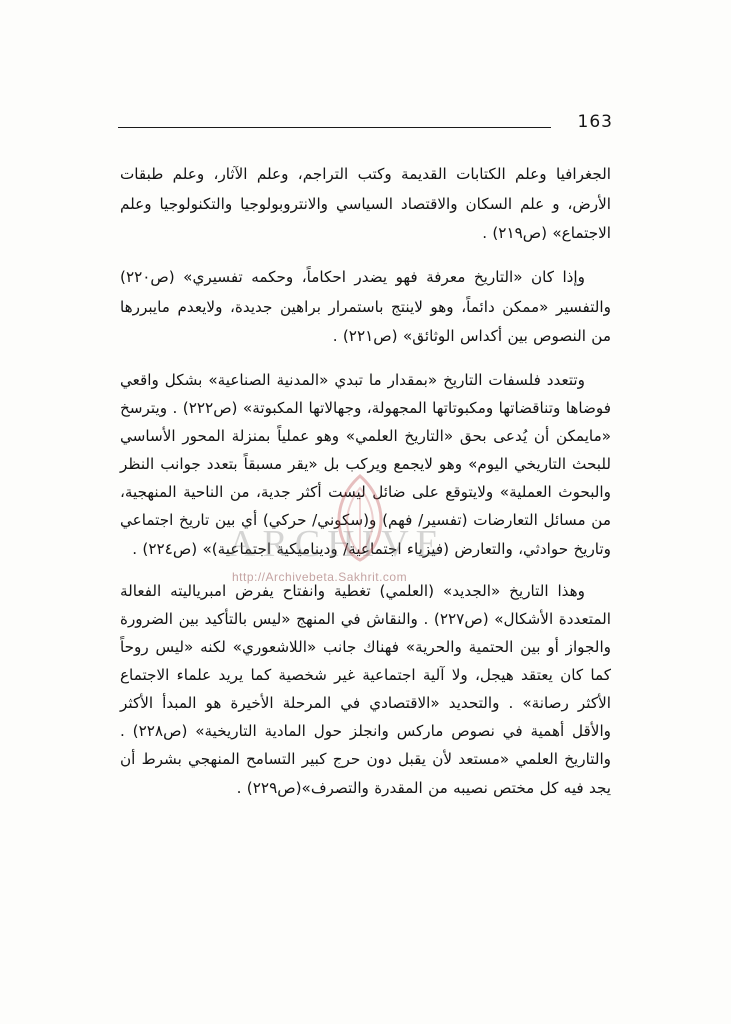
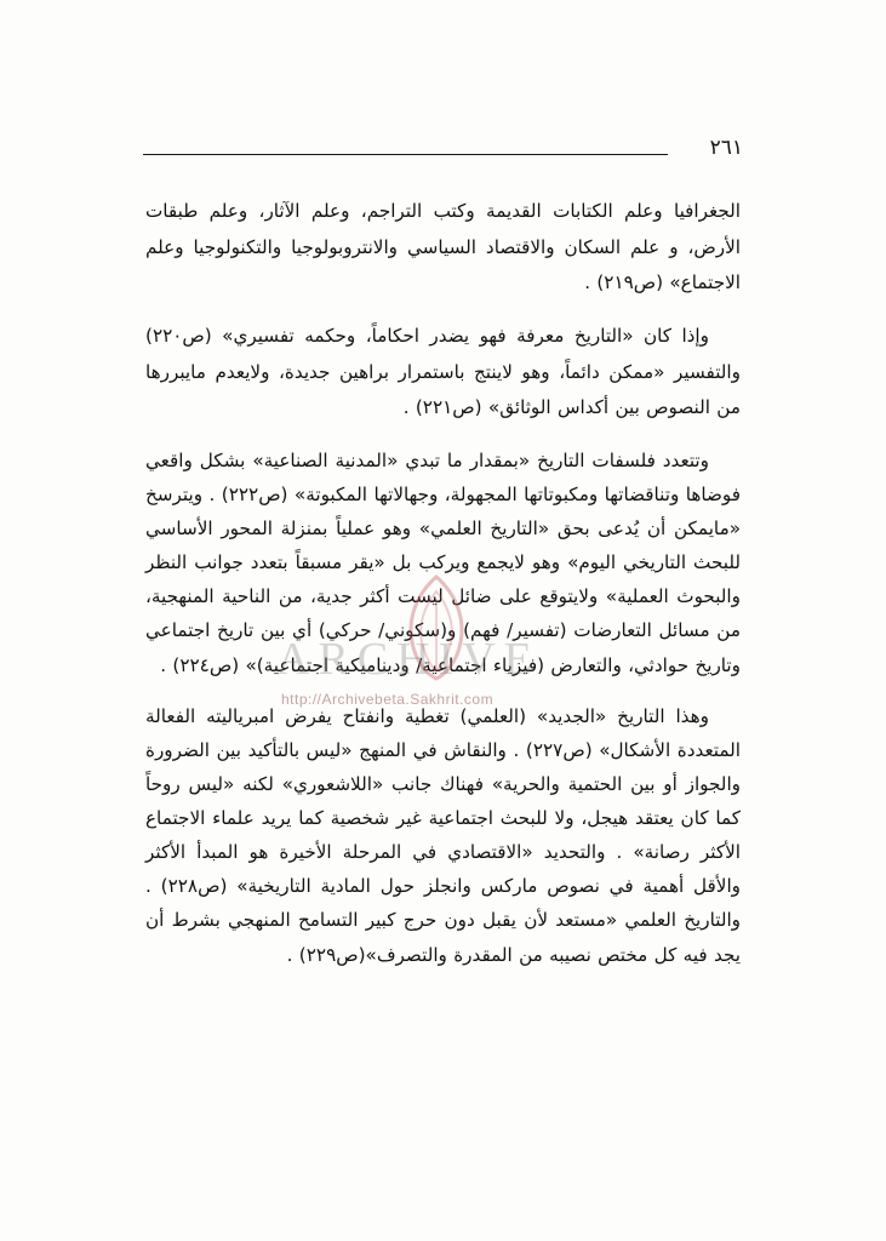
- 163
+ ٢٦١
  الجغرافيا وعلم الكتابات القديمة وكتب التراجم، وعلم الآثار، وعلم طبقات الأرض، و علم السكان والاقتصاد السياسي والانتروبولوجيا والتكنولوجيا وعلم الاجتماع» (ص٢١٩) .
  وإذا كان «التاريخ معرفة فهو يضدر احكاماً، وحكمه تفسيري» (ص٢٢٠) والتفسير «ممكن دائماً، وهو لاينتج باستمرار براهين جديدة، ولايعدم مايبررها من النصوص بين أكداس الوثائق» (ص٢٢١) .
  وتتعدد فلسفات التاريخ «بمقدار ما تبدي «المدنية الصناعية» بشكل واقعي فوضاها وتناقضاتها ومكبوتاتها المجهولة، وجهالاتها المكبوتة» (ص٢٢٢) . ويترسخ «مايمكن أن يُدعى بحق «التاريخ العلمي» وهو عملياً بمنزلة المحور الأساسي للبحث التاريخي اليوم» وهو لايجمع ويركب بل «يقر مسبقاً بتعدد جوانب النظر والبحوث العملية» ولايتوقع على ضائل ليست أكثر جدية، من الناحية المنهجية، من مسائل التعارضات (تفسير/ فهم) و(سكوني/ حركي) أي بين تاريخ اجتماعي وتاريخ حوادثي، والتعارض (فيزياء اجتماعية/ وديناميكية اجتماعية)» (ص٢٢٤) .
- وهذا التاريخ «الجديد» (العلمي) تغطية وانفتاح يفرض امبرياليته الفعالة المتعددة الأشكال» (ص٢٢٧) . والنقاش في المنهج «ليس بالتأكيد بين الضرورة والجواز أو بين الحتمية والحرية» فهناك جانب «اللاشعوري» لكنه «ليس روحاً كما كان يعتقد هيجل، ولا آلية اجتماعية غير شخصية كما يريد علماء الاجتماع الأكثر رصانة» . والتحديد «الاقتصادي في المرحلة الأخيرة هو المبدأ الأكثر والأقل أهمية في نصوص ماركس وانجلز حول المادية التاريخية» (ص٢٢٨) . والتاريخ العلمي «مستعد لأن يقبل دون حرج كبير التسامح المنهجي بشرط أن يجد فيه كل مختص نصيبه من المقدرة والتصرف»(ص٢٢٩) .
+ وهذا التاريخ «الجديد» (العلمي) تغطية وانفتاح يفرض امبرياليته الفعالة المتعددة الأشكال» (ص٢٢٧) . والنقاش في المنهج «ليس بالتأكيد بين الضرورة والجواز أو بين الحتمية والحرية» فهناك جانب «اللاشعوري» لكنه «ليس روحاً كما كان يعتقد هيجل، ولا للبحث اجتماعية غير شخصية كما يريد علماء الاجتماع الأكثر رصانة» . والتحديد «الاقتصادي في المرحلة الأخيرة هو المبدأ الأكثر والأقل أهمية في نصوص ماركس وانجلز حول المادية التاريخية» (ص٢٢٨) . والتاريخ العلمي «مستعد لأن يقبل دون حرج كبير التسامح المنهجي بشرط أن يجد فيه كل مختص نصيبه من المقدرة والتصرف»(ص٢٢٩) .
  ARCHIVE
  http://Archivebeta.Sakhrit.com
